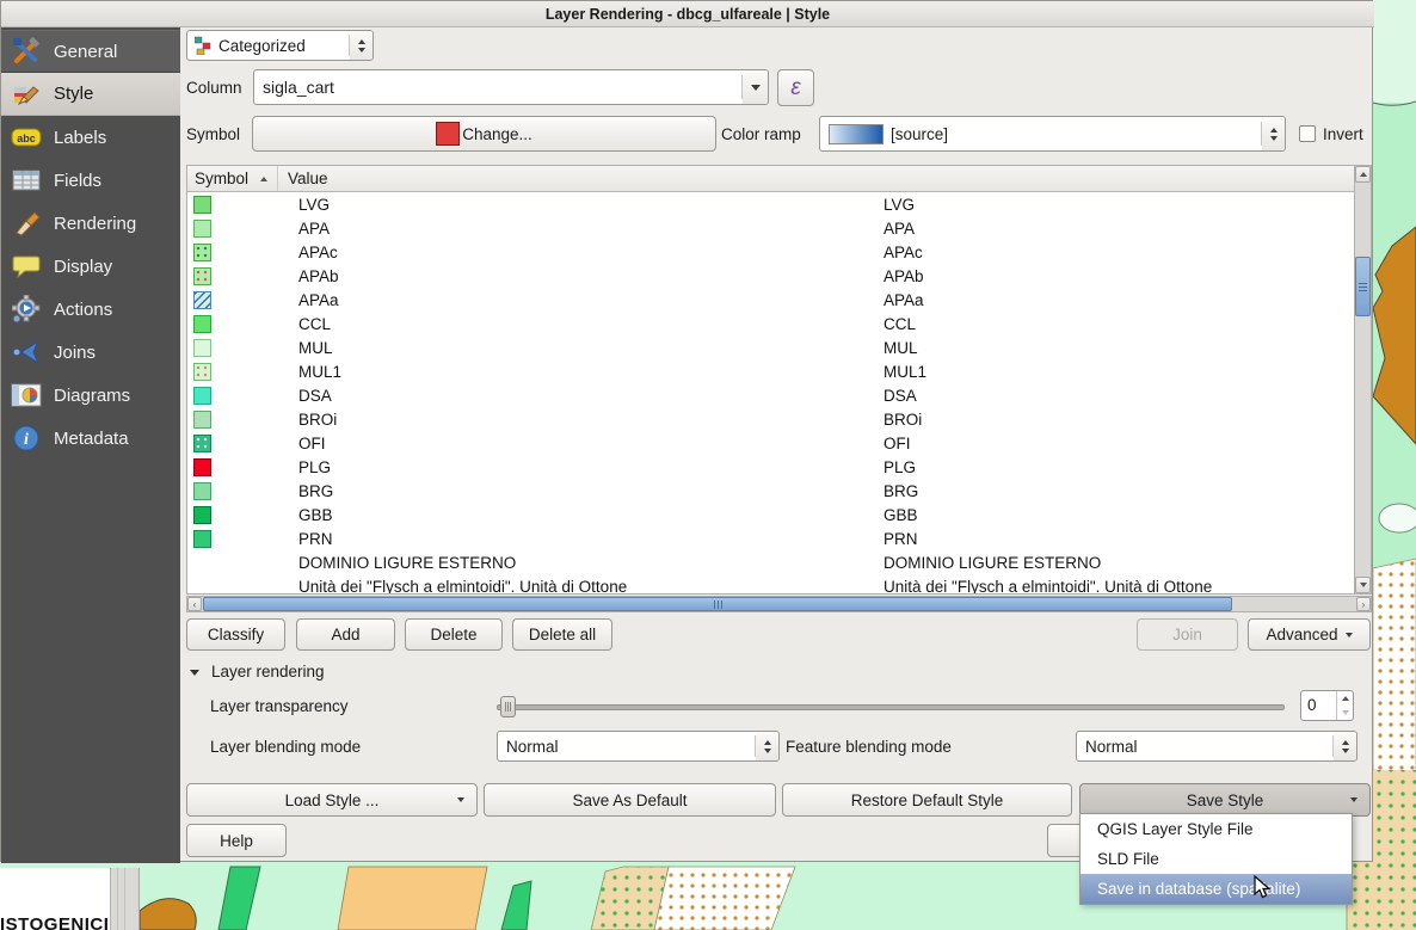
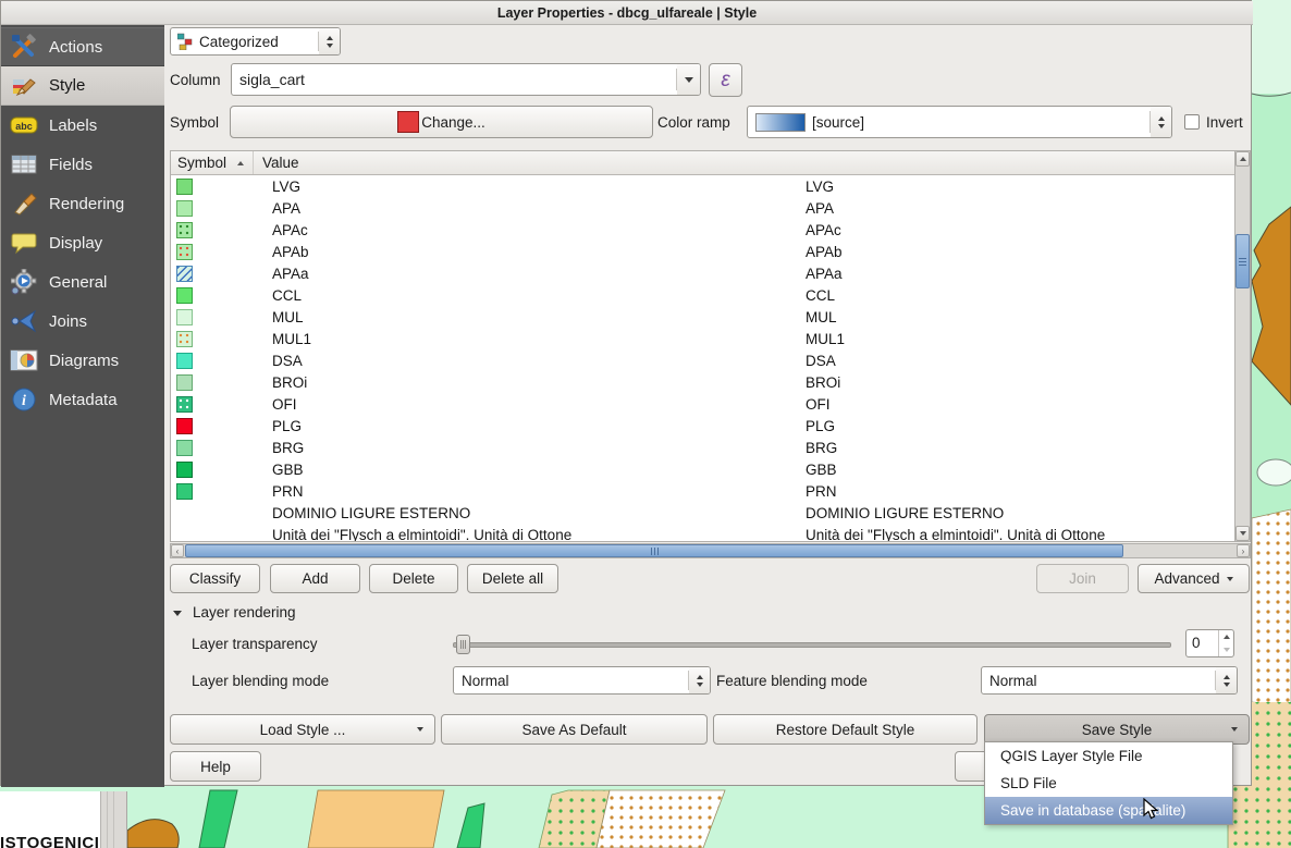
  ISTOGENICI
- Layer Rendering - dbcg_ulfareale | Style
+ Layer Properties - dbcg_ulfareale | Style
- General
+ Actions
  Style
  abc
  Labels
  Fields
  Rendering
  Display
- Actions
+ General
  Joins
  Diagrams
  i
  Metadata
  Categorized
  Column
  sigla_cart
  ε
  Symbol
  Change...
  Color ramp
  [source]
  Invert
  Symbol
  Value
  LVG
  LVG
  APA
  APA
  APAc
  APAc
  APAb
  APAb
  APAa
  APAa
  CCL
  CCL
  MUL
  MUL
  MUL1
  MUL1
  DSA
  DSA
  BROi
  BROi
  OFI
  OFI
  PLG
  PLG
  BRG
  BRG
  GBB
  GBB
  PRN
  PRN
  DOMINIO LIGURE ESTERNO
  DOMINIO LIGURE ESTERNO
  Unità dei "Flysch a elmintoidi". Unità di Ottone
  Unità dei "Flysch a elmintoidi". Unità di Ottone
  ‹
  ›
  Classify
  Add
  Delete
  Delete all
  Join
  Advanced
  Layer rendering
  Layer transparency
  0
  Layer blending mode
  Normal
  Feature blending mode
  Normal
  Load Style ...
  Save As Default
  Restore Default Style
  Save Style
  Help
  QGIS Layer Style File
  SLD File
  Save in database (spalite)
